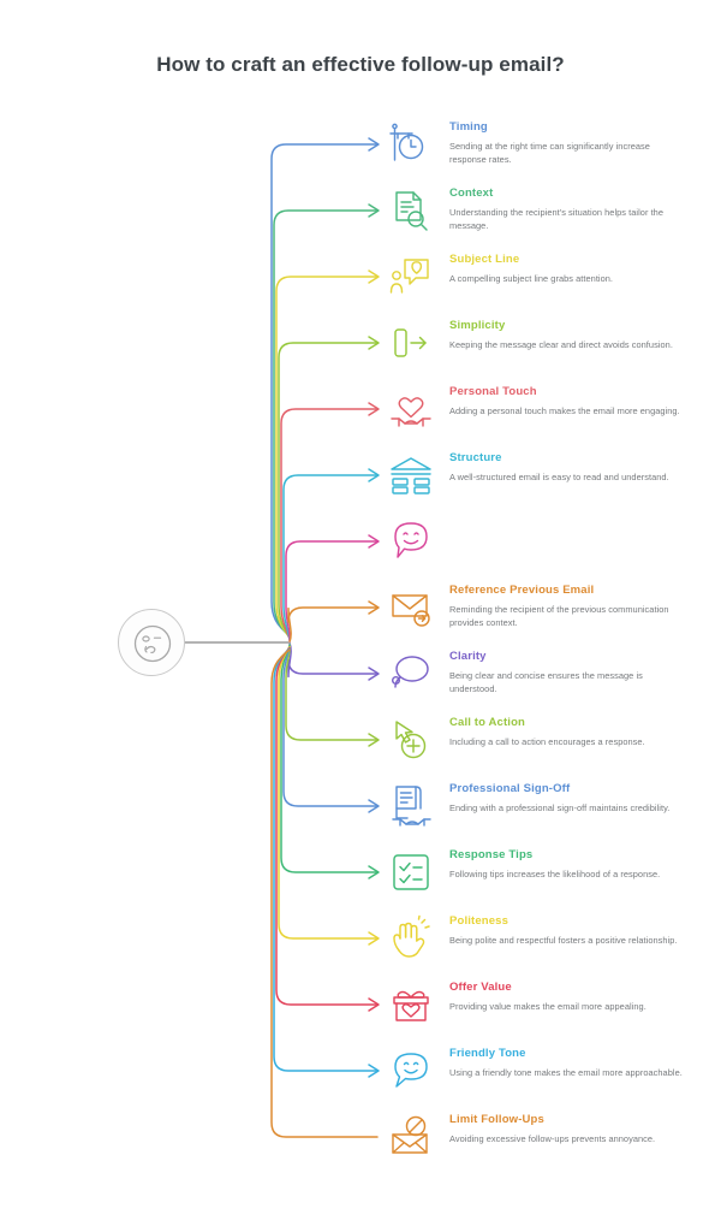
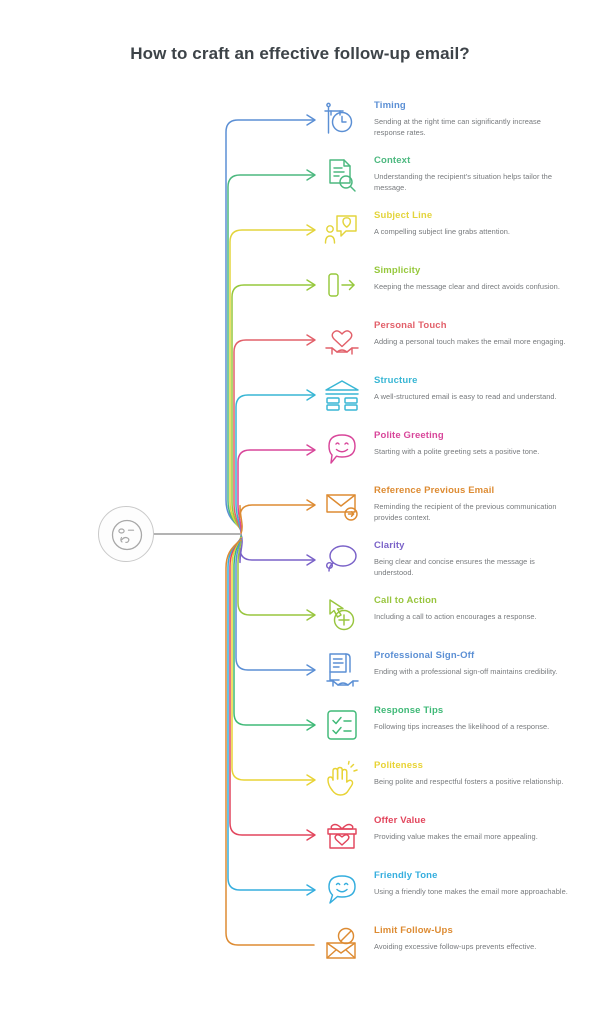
  How to craft an effective follow-up email?
  Timing
  Sending at the right time can significantly increase response rates.
  Context
  Understanding the recipient's situation helps tailor the message.
  Subject Line
  A compelling subject line grabs attention.
  Simplicity
  Keeping the message clear and direct avoids confusion.
  Personal Touch
  Adding a personal touch makes the email more engaging.
  Structure
  A well-structured email is easy to read and understand.
+ Polite Greeting
+ Starting with a polite greeting sets a positive tone.
  Reference Previous Email
  Reminding the recipient of the previous communication provides context.
  Clarity
  Being clear and concise ensures the message is understood.
  Call to Action
  Including a call to action encourages a response.
  Professional Sign-Off
  Ending with a professional sign-off maintains credibility.
  Response Tips
  Following tips increases the likelihood of a response.
  Politeness
  Being polite and respectful fosters a positive relationship.
  Offer Value
  Providing value makes the email more appealing.
  Friendly Tone
  Using a friendly tone makes the email more approachable.
  Limit Follow-Ups
- Avoiding excessive follow-ups prevents annoyance.
+ Avoiding excessive follow-ups prevents effective.
